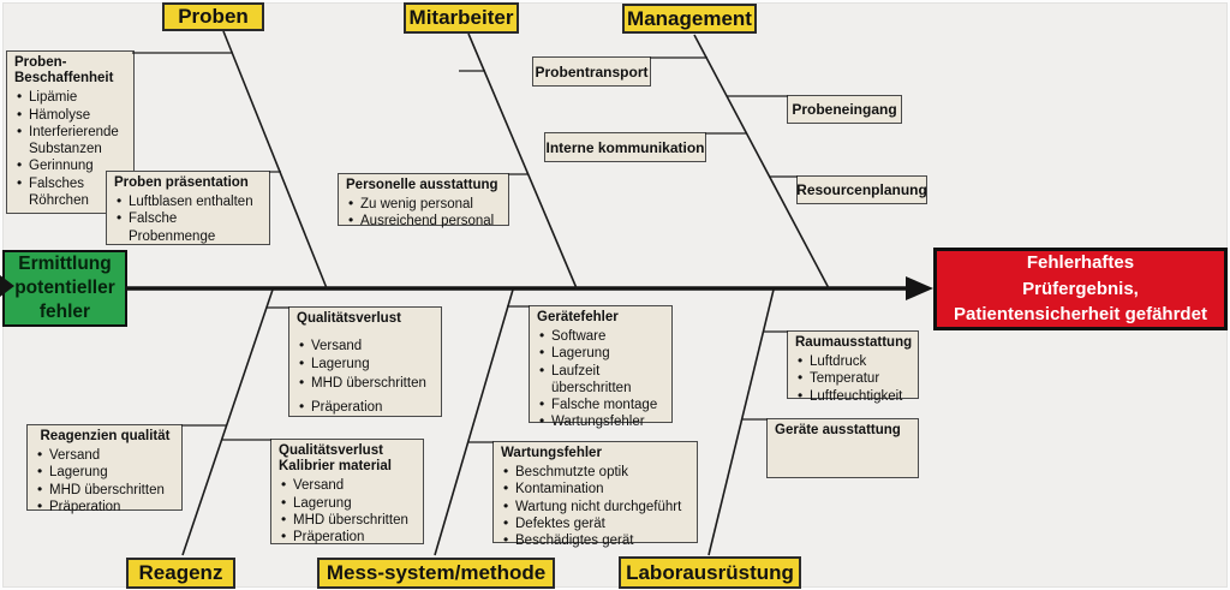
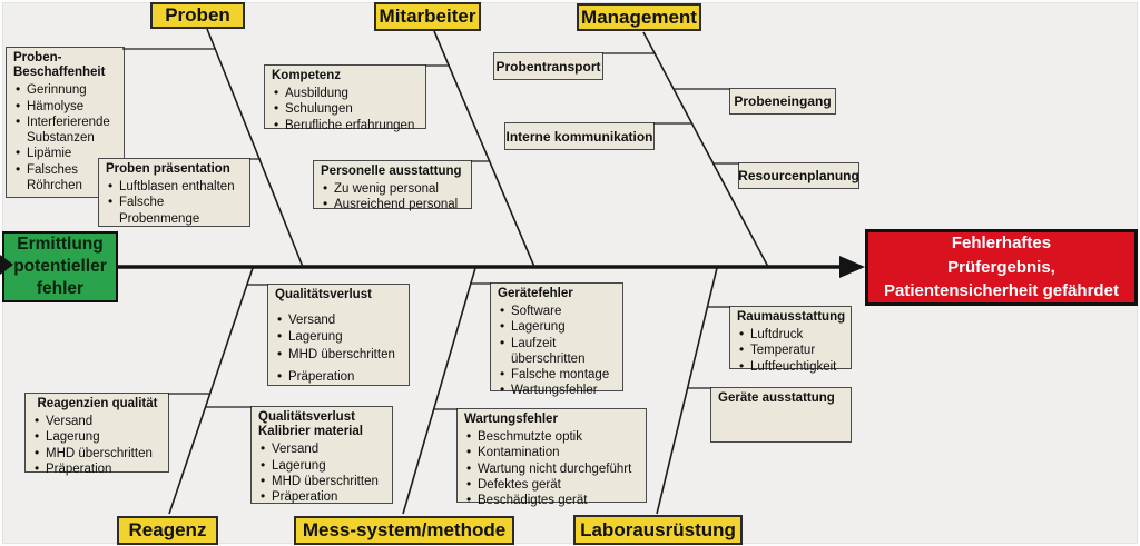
  Proben
  Mitarbeiter
  Management
  Reagenz
  Mess-system/methode
  Laborausrüstung
  Ermittlung
  potentieller
  fehler
  Fehlerhaftes
  Prüfergebnis,
  Patientensicherheit gefährdet
  Proben-Beschaffenheit
- Lipämie
+ Gerinnung
  Hämolyse
  Interferierende Substanzen
- Gerinnung
+ Lipämie
  Falsches Röhrchen
  Proben präsentation
  Luftblasen enthalten
  Falsche Probenmenge
+ Kompetenz
+ Ausbildung
+ Schulungen
+ Berufliche erfahrungen
  Personelle ausstattung
  Zu wenig personal
  Ausreichend personal
  Probentransport
  Probeneingang
  Interne kommunikation
  Resourcenplanung
  Qualitätsverlust
  Versand
  Lagerung
  MHD überschritten
  Präperation
  Qualitätsverlust
  Kalibrier material
  Versand
  Lagerung
  MHD überschritten
  Präperation
  Reagenzien qualität
  Versand
  Lagerung
  MHD überschritten
  Präperation
  Gerätefehler
  Software
  Lagerung
  Laufzeit überschritten
  Falsche montage
  Wartungsfehler
  Wartungsfehler
  Beschmutzte optik
  Kontamination
  Wartung nicht durchgeführt
  Defektes gerät
  Beschädigtes gerät
  Raumausstattung
  Luftdruck
  Temperatur
  Luftfeuchtigkeit
  Geräte ausstattung
